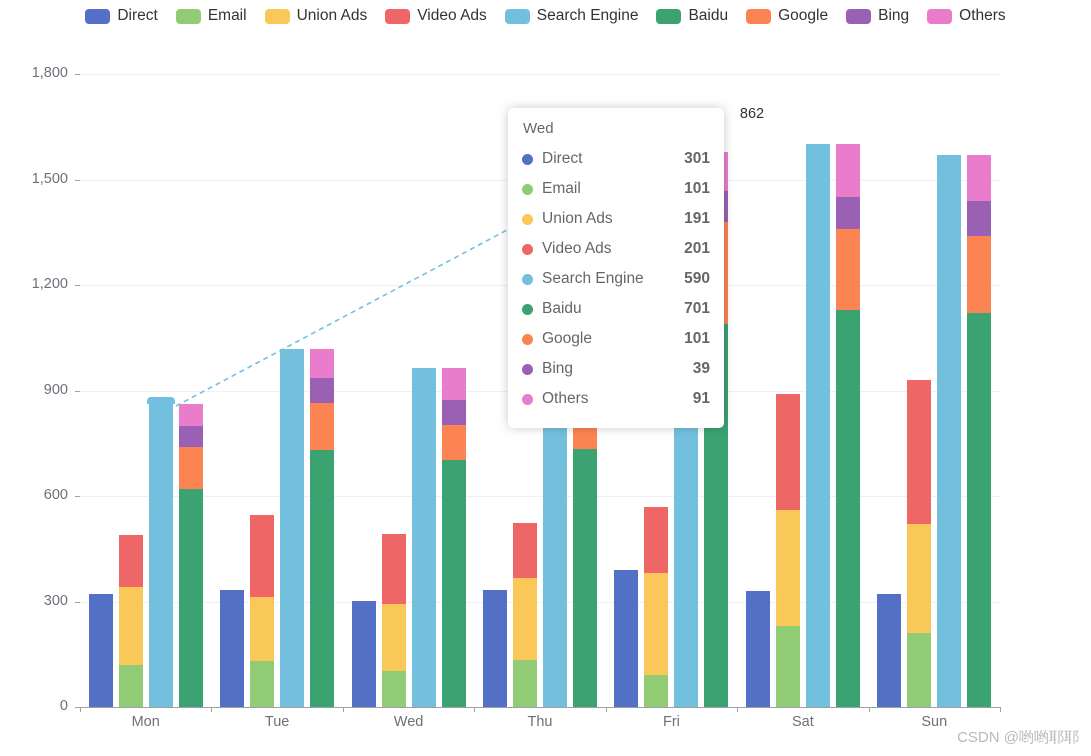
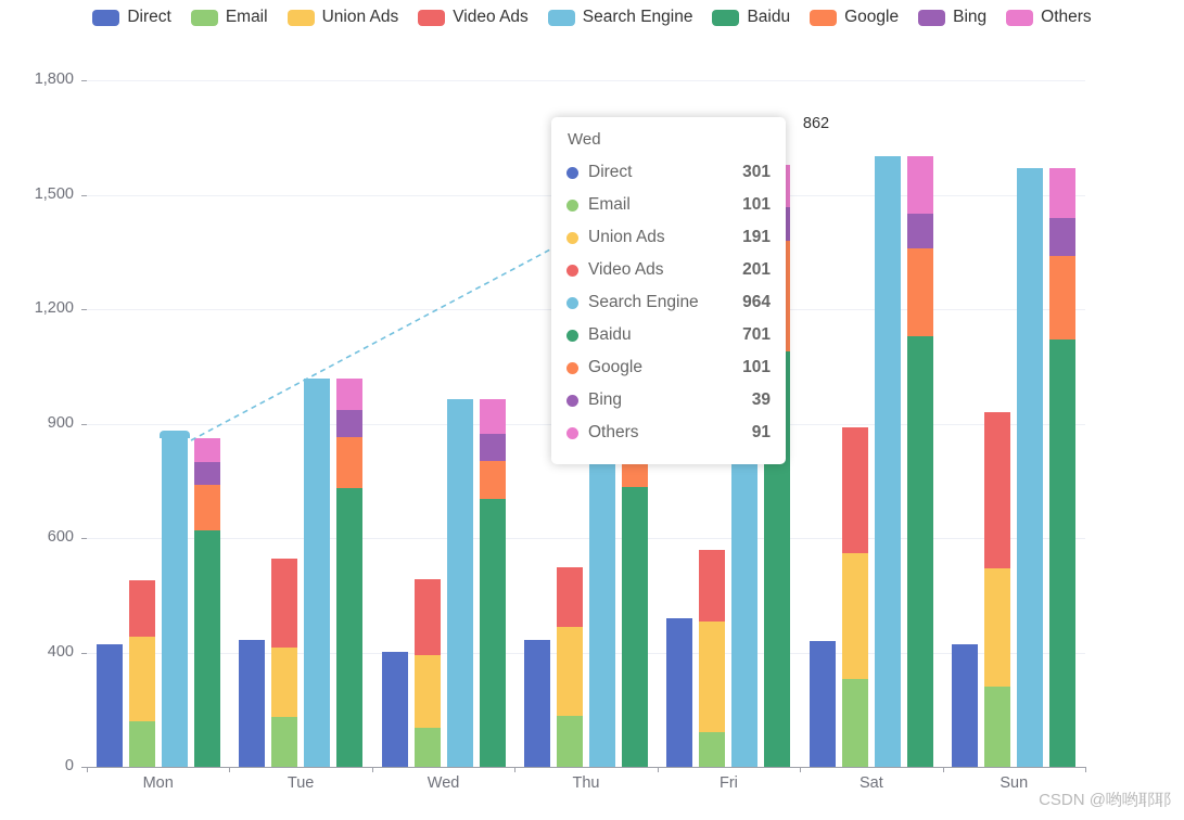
  Direct
  Email
  Union Ads
  Video Ads
  Search Engine
  Baidu
  Google
  Bing
  Others
  0
- 300
+ 400
  600
  900
  1,200
  1,500
  1,800
  Mon
  Tue
  Wed
  Thu
  Fri
  Sat
  Sun
  862
  Wed
  Direct
  301
  Email
  101
  Union Ads
  191
  Video Ads
  201
  Search Engine
- 590
+ 964
  Baidu
  701
  Google
  101
  Bing
  39
  Others
  91
  CSDN @哟哟耶耶
